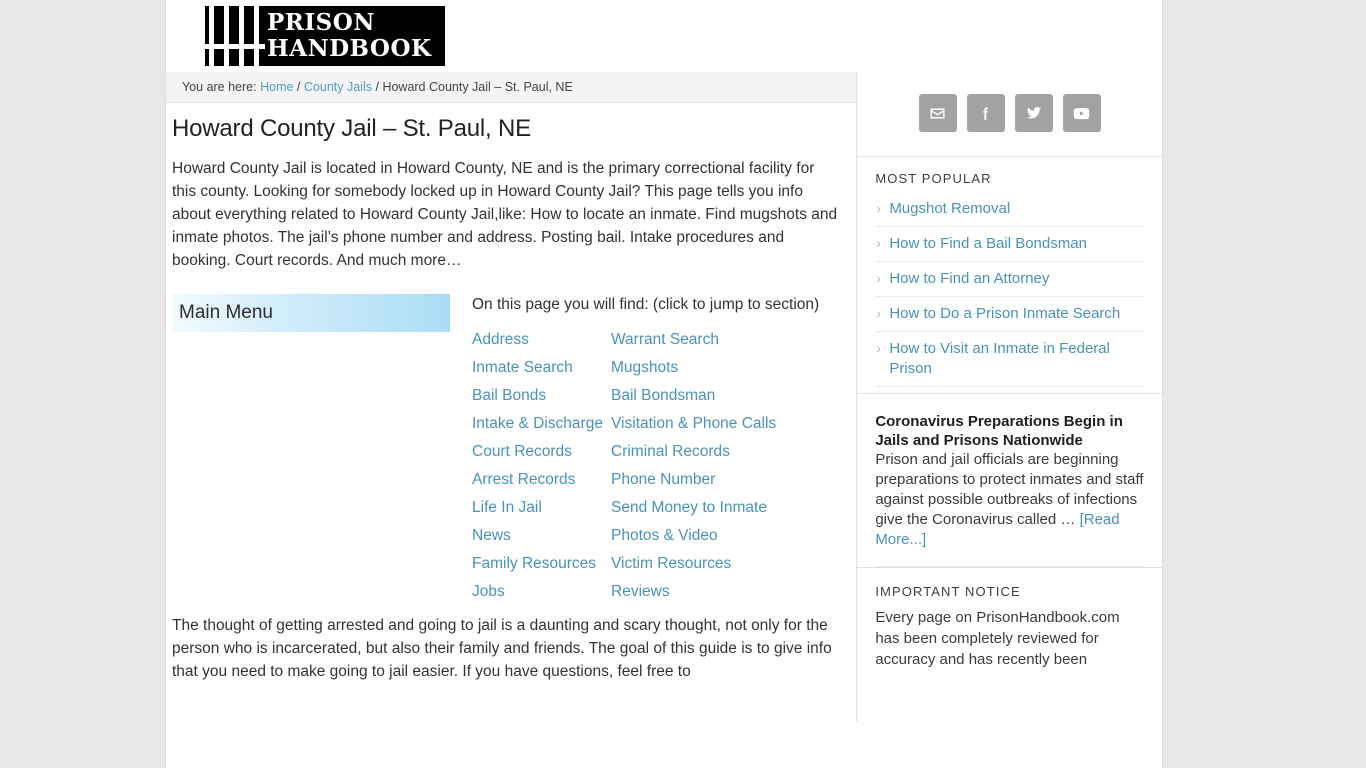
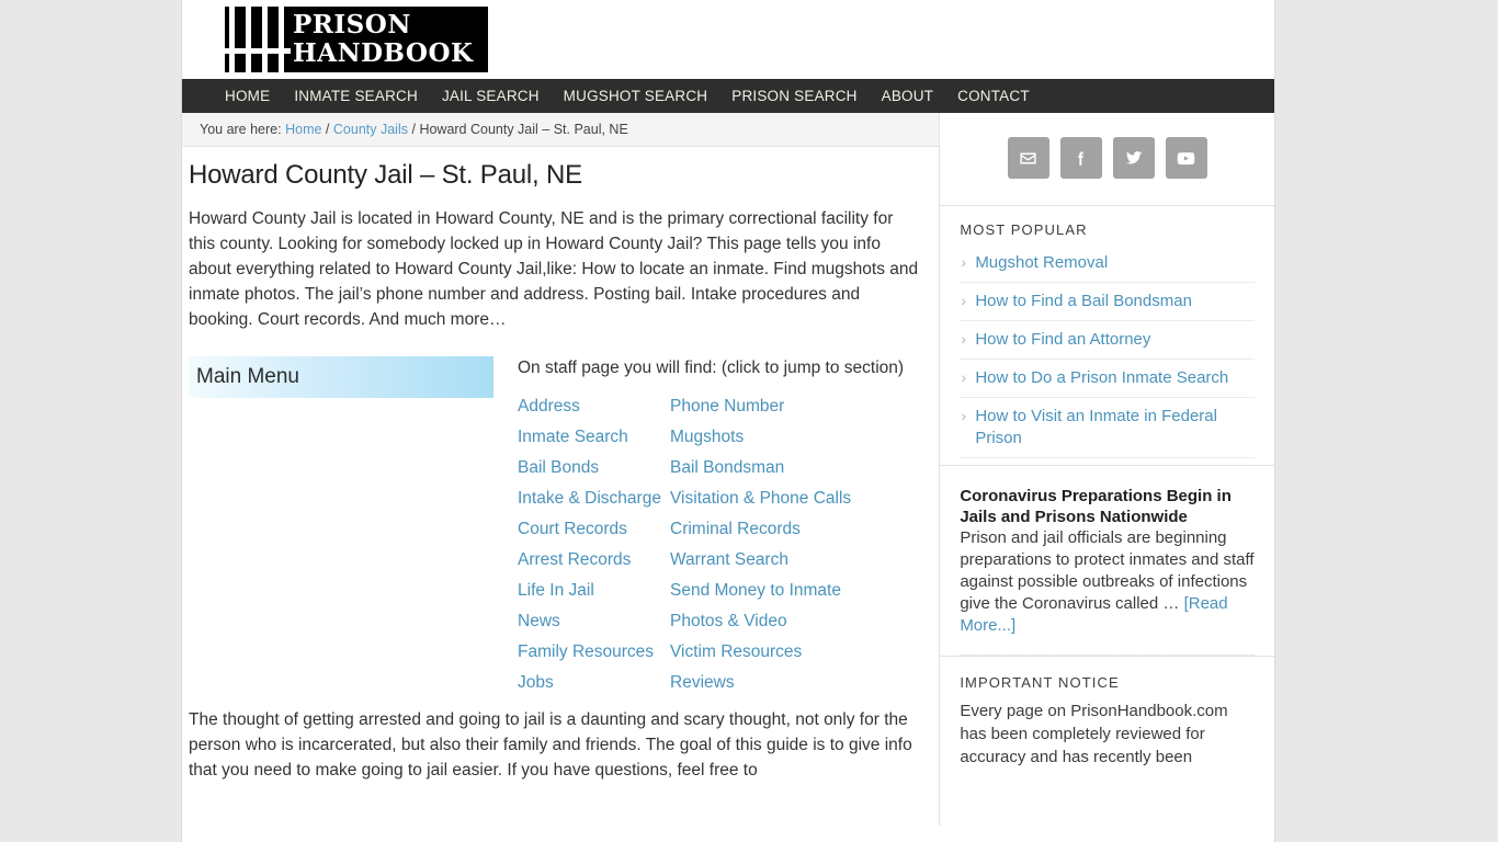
  PRISON
  HANDBOOK
+ HOME
+ INMATE SEARCH
+ JAIL SEARCH
+ MUGSHOT SEARCH
+ PRISON SEARCH
+ ABOUT
+ CONTACT
  You are here: Home / County Jails / Howard County Jail – St. Paul, NE
  Howard County Jail – St. Paul, NE
  Howard County Jail is located in Howard County, NE and is the primary correctional facility for this county. Looking for somebody locked up in Howard County Jail? This page tells you info about everything related to Howard County Jail,like: How to locate an inmate. Find mugshots and inmate photos. The jail’s phone number and address. Posting bail. Intake procedures and booking. Court records. And much more…
  Main Menu
- On this page you will find: (click to jump to section)
+ On staff page you will find: (click to jump to section)
  Address
- Warrant Search
+ Phone Number
  Inmate Search
  Mugshots
  Bail Bonds
  Bail Bondsman
  Intake & Discharge
  Visitation & Phone Calls
  Court Records
  Criminal Records
  Arrest Records
- Phone Number
+ Warrant Search
  Life In Jail
  Send Money to Inmate
  News
  Photos & Video
  Family Resources
  Victim Resources
  Jobs
  Reviews
  The thought of getting arrested and going to jail is a daunting and scary thought, not only for the person who is incarcerated, but also their family and friends. The goal of this guide is to give info that you need to make going to jail easier. If you have questions, feel free to
  MOST POPULAR
  Mugshot Removal
  How to Find a Bail Bondsman
  How to Find an Attorney
  How to Do a Prison Inmate Search
  How to Visit an Inmate in Federal Prison
  Coronavirus Preparations Begin in Jails and Prisons Nationwide
  Prison and jail officials are beginning preparations to protect inmates and staff against possible outbreaks of infections give the Coronavirus called … [Read More...]
  IMPORTANT NOTICE
  Every page on PrisonHandbook.com has been completely reviewed for accuracy and has recently been
